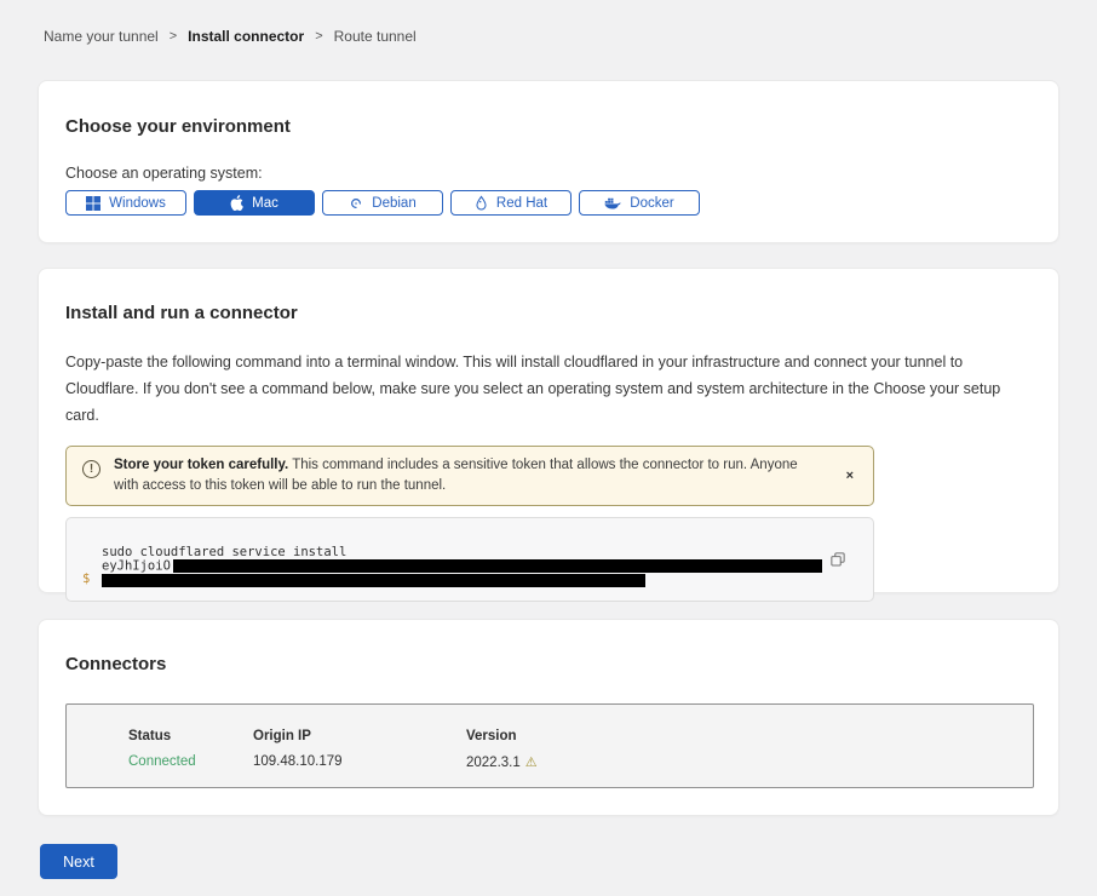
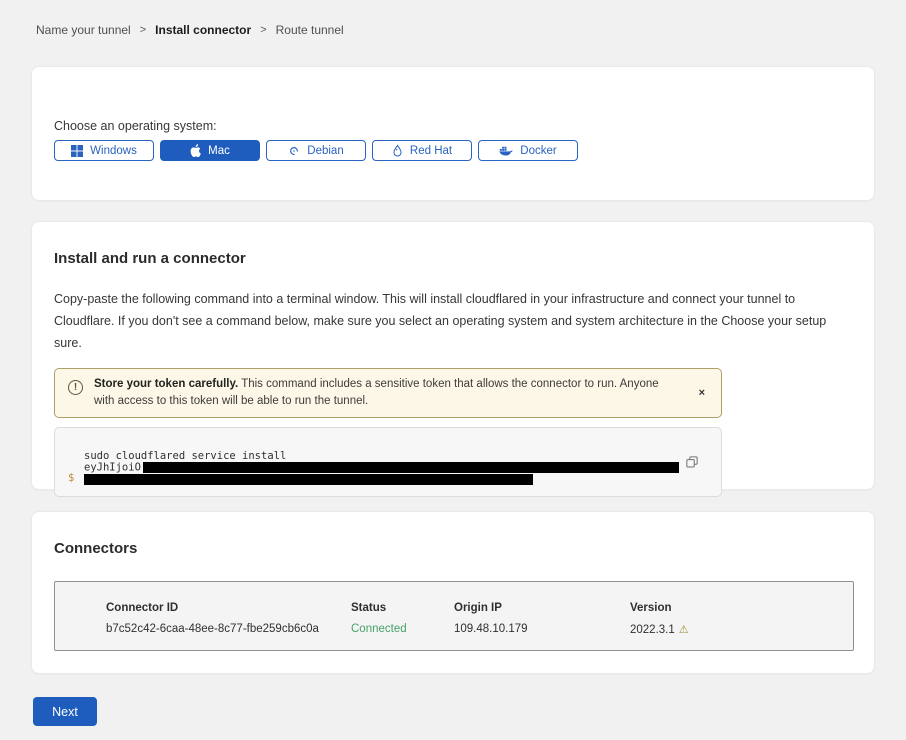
  Name your tunnel
  >
  Install connector
  >
  Route tunnel
- Choose your environment
  Choose an operating system:
  Windows
  Mac
  Debian
  Red Hat
  Docker
  Install and run a connector
- Copy-paste the following command into a terminal window. This will install cloudflared in your infrastructure and connect your tunnel to Cloudflare. If you don't see a command below, make sure you select an operating system and system architecture in the Choose your setup card.
+ Copy-paste the following command into a terminal window. This will install cloudflared in your infrastructure and connect your tunnel to Cloudflare. If you don't see a command below, make sure you select an operating system and system architecture in the Choose your setup sure.
  !
  Store your token carefully. This command includes a sensitive token that allows the connector to run. Anyone with access to this token will be able to run the tunnel.
  ×
  $
  sudo cloudflared service install
  eyJhIjoiO
  Connectors
+ Connector ID
+ b7c52c42-6caa-48ee-8c77-fbe259cb6c0a
  Status
  Connected
  Origin IP
  109.48.10.179
  Version
  2022.3.1 ⚠
  Next
